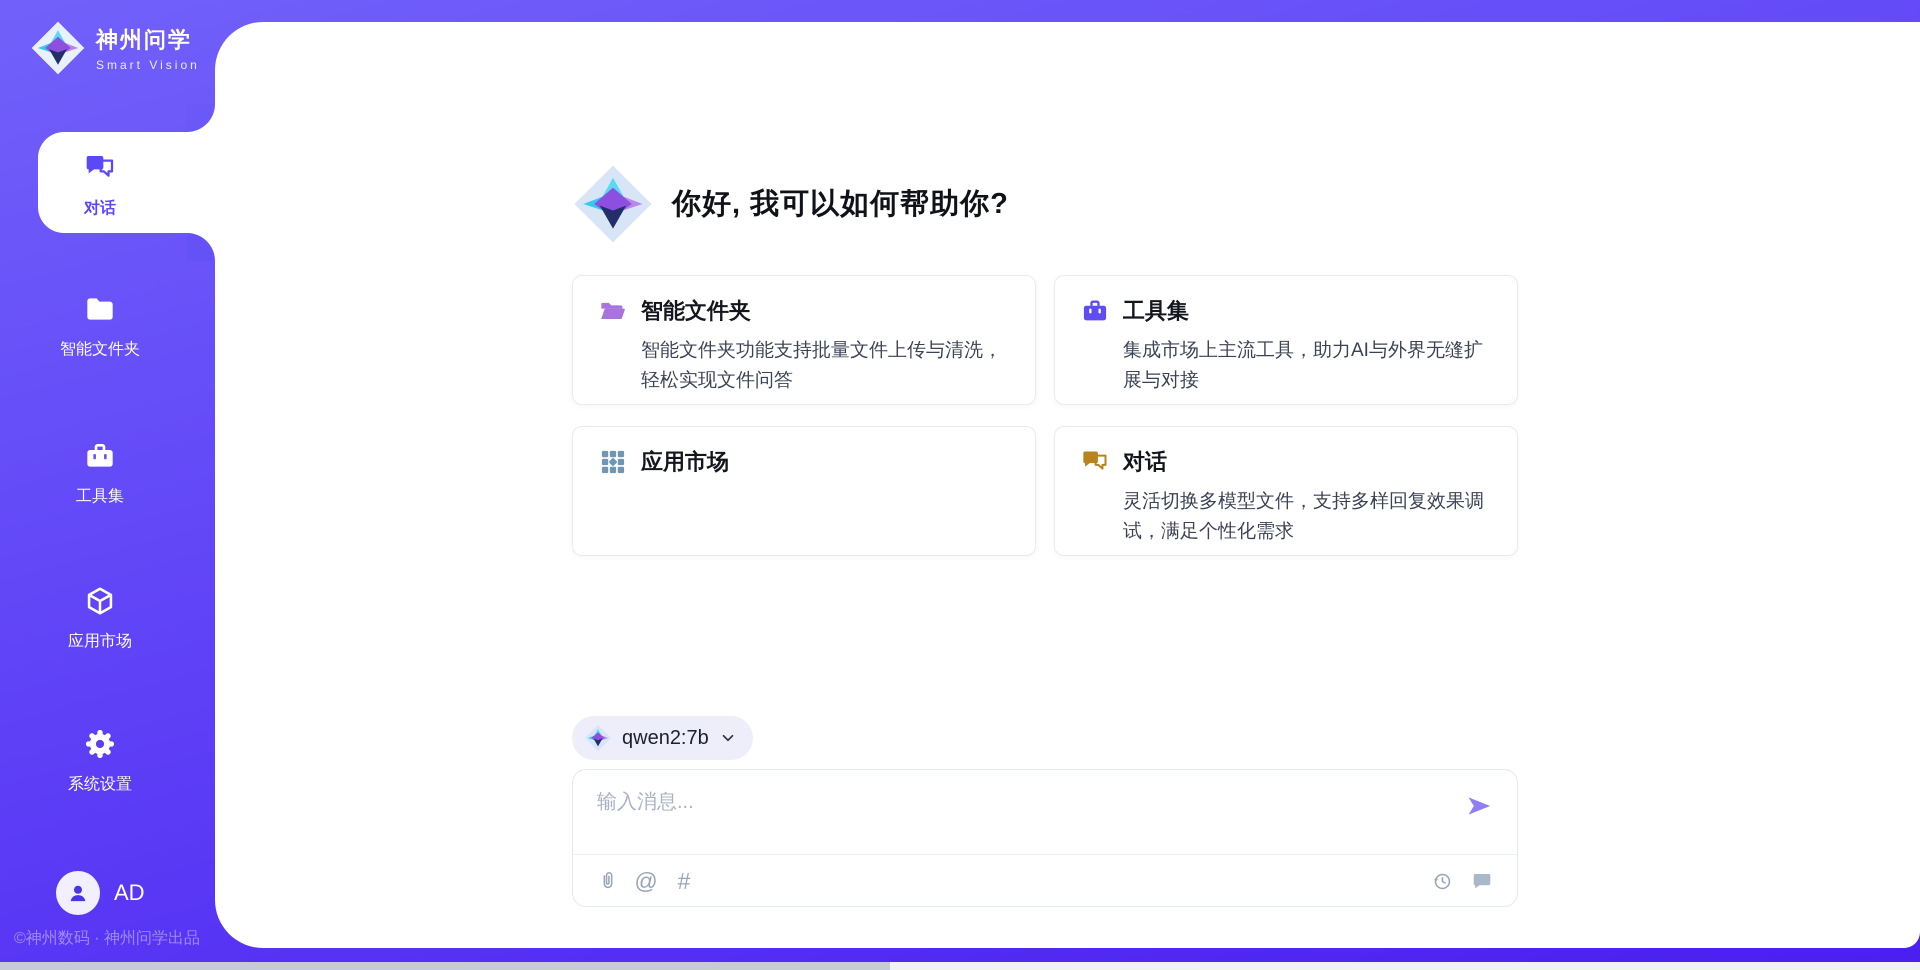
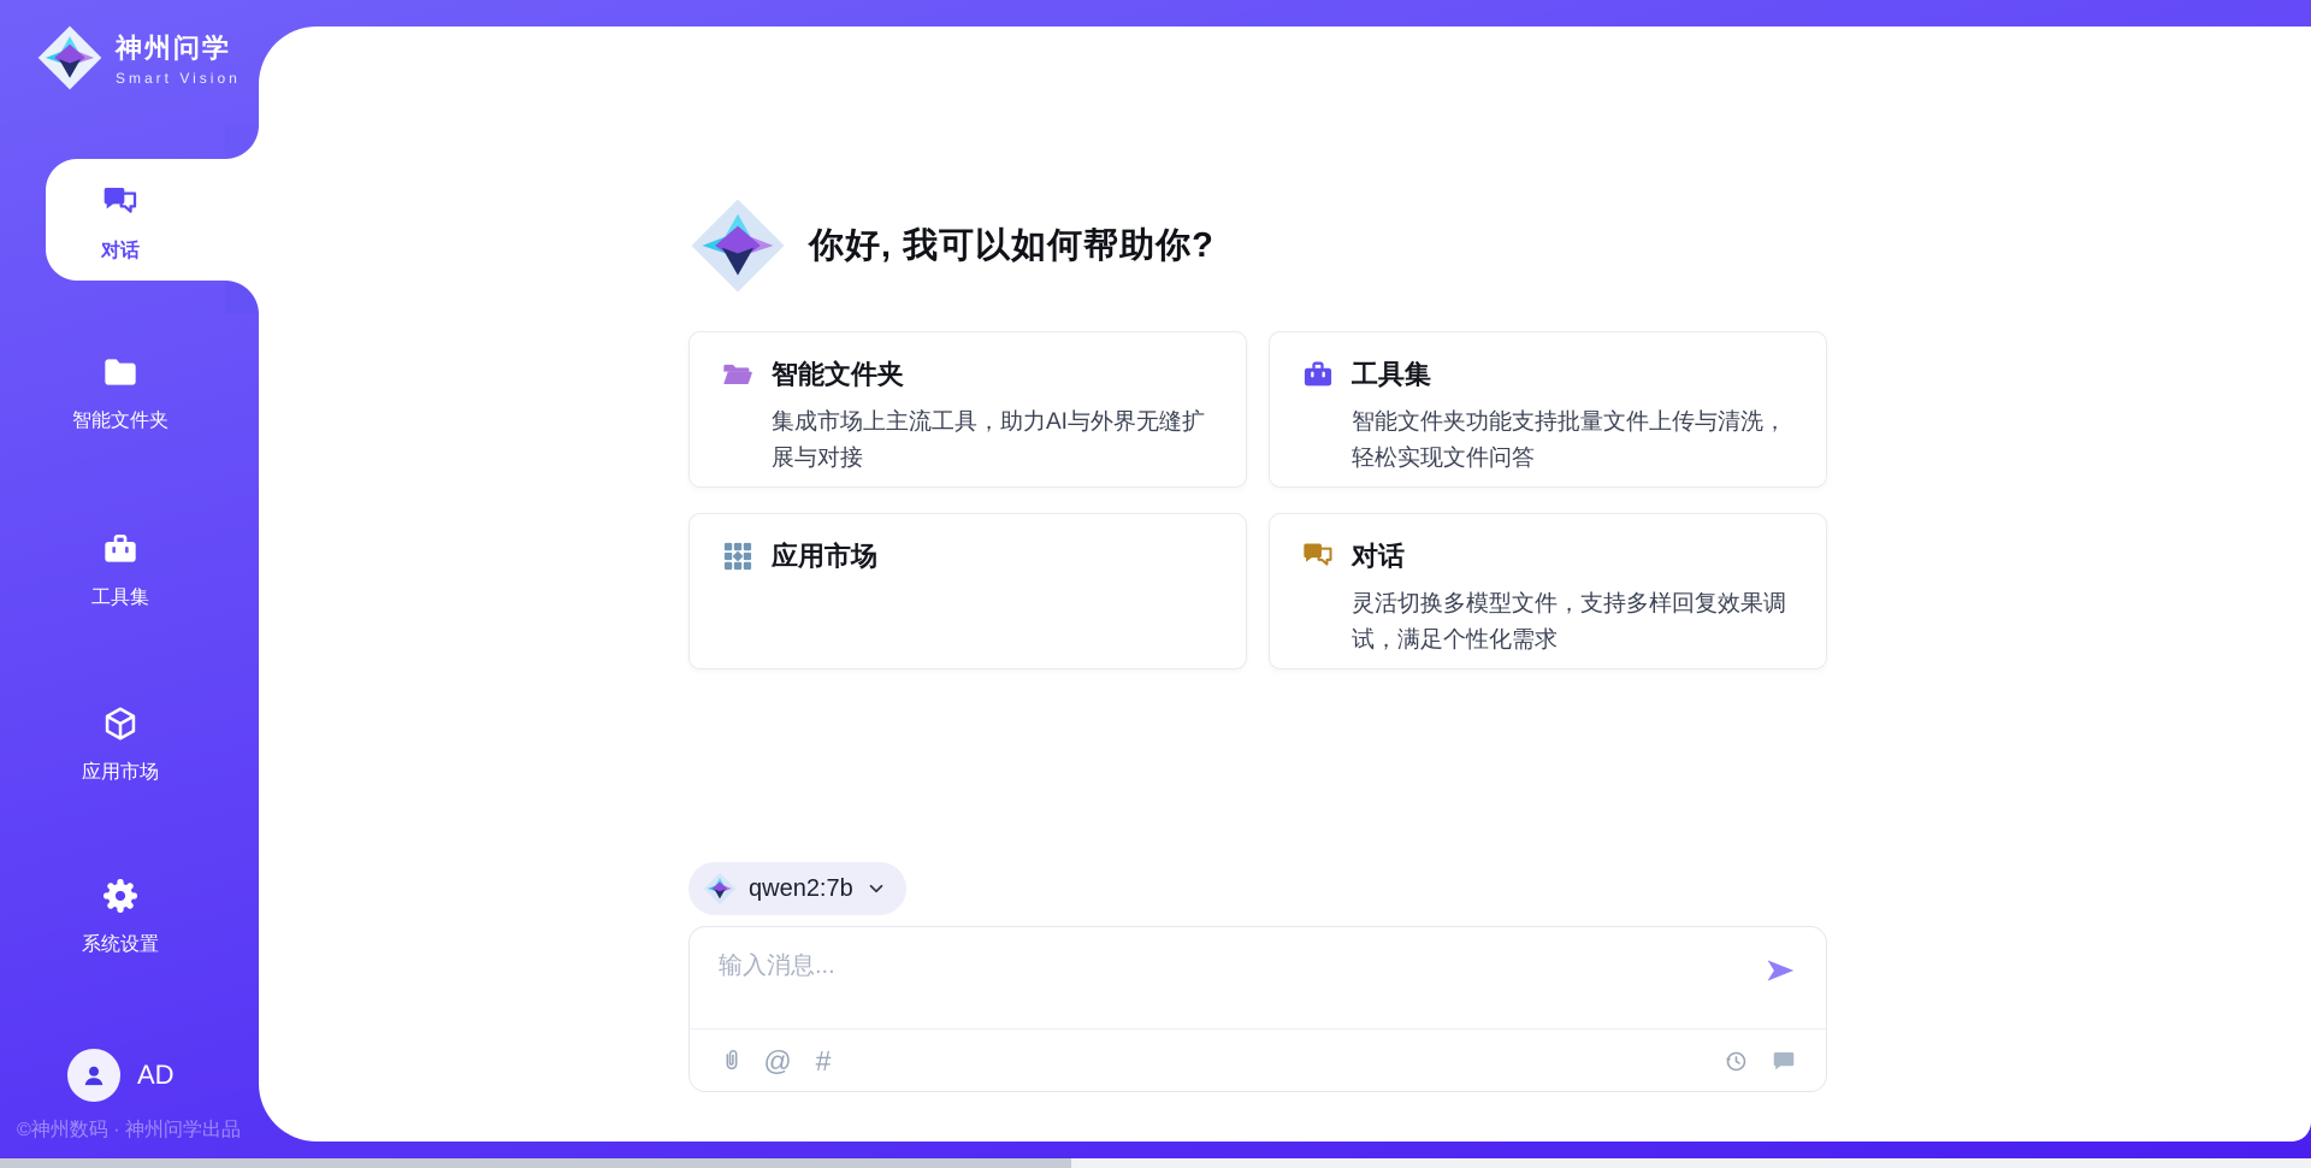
  神州问学
  Smart Vision
  对话
  智能文件夹
  工具集
  应用市场
  系统设置
  AD
  ©神州数码 · 神州问学出品
  你好, 我可以如何帮助你?
  智能文件夹
- 智能文件夹功能支持批量文件上传与清洗，轻松实现文件问答
+ 集成市场上主流工具，助力AI与外界无缝扩展与对接
  工具集
- 集成市场上主流工具，助力AI与外界无缝扩展与对接
+ 智能文件夹功能支持批量文件上传与清洗，轻松实现文件问答
  应用市场
  对话
  灵活切换多模型文件，支持多样回复效果调试，满足个性化需求
  qwen2:7b
  输入消息...
  @
  #
